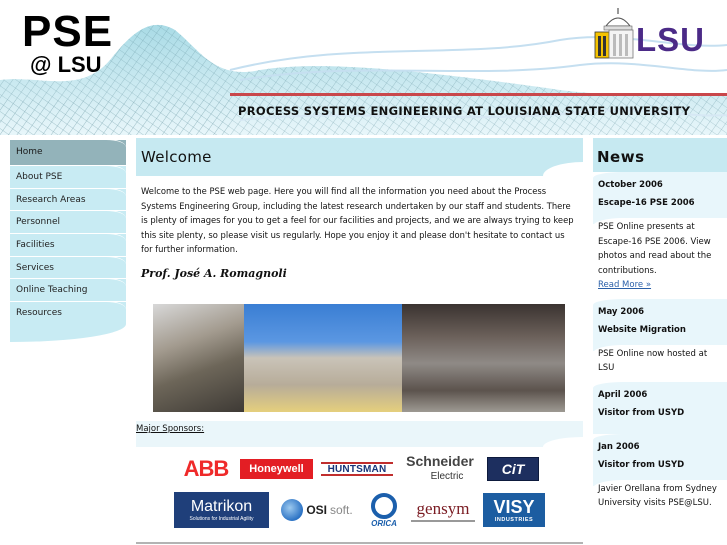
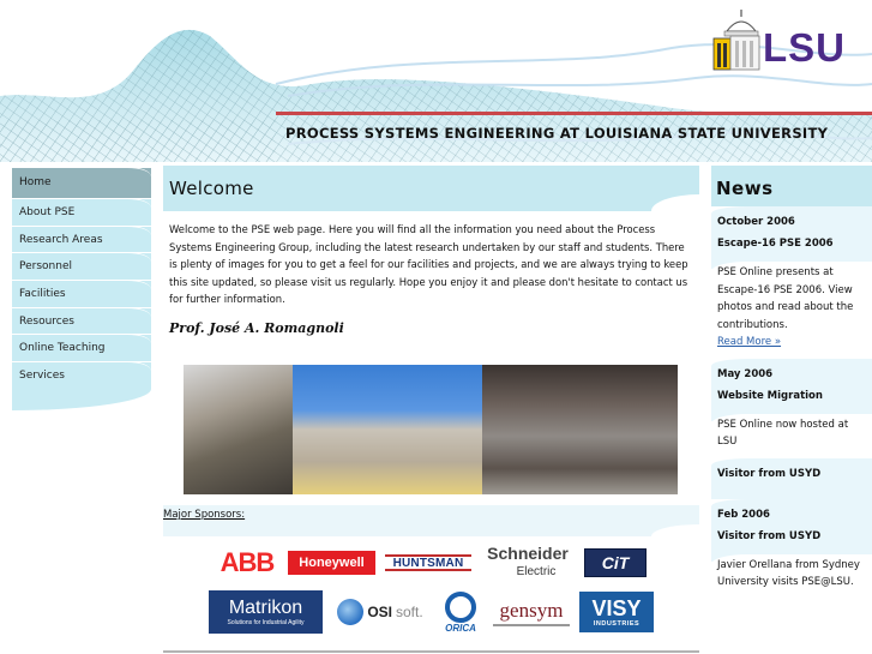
- PSE
- @ LSU
  LSU
  PROCESS SYSTEMS ENGINEERING AT LOUISIANA STATE UNIVERSITY
  Home
  About PSE
  Research Areas
  Personnel
  Facilities
- Services
+ Resources
  Online Teaching
- Resources
+ Services
  Welcome
- Welcome to the PSE web page. Here you will find all the information you need about the Process Systems Engineering Group, including the latest research undertaken by our staff and students. There is plenty of images for you to get a feel for our facilities and projects, and we are always trying to keep this site plenty, so please visit us regularly. Hope you enjoy it and please don't hesitate to contact us for further information.
+ Welcome to the PSE web page. Here you will find all the information you need about the Process Systems Engineering Group, including the latest research undertaken by our staff and students. There is plenty of images for you to get a feel for our facilities and projects, and we are always trying to keep this site updated, so please visit us regularly. Hope you enjoy it and please don't hesitate to contact us for further information.
  Prof. José A. Romagnoli
  Major Sponsors:
  ABB
  Honeywell
  HUNTSMAN
  Schneider
  Electric
  CiT
  Matrikon
  OSI
  soft.
  ORICA
  gensym
  VISY
  News
  October 2006
  Escape-16 PSE 2006
  PSE Online presents at Escape-16 PSE 2006. View photos and read about the contributions.
  Read More »
  May 2006
  Website Migration
  PSE Online now hosted at LSU
- April 2006
  Visitor from USYD
- Jan 2006
+ Feb 2006
  Visitor from USYD
  Javier Orellana from Sydney University visits PSE@LSU.
